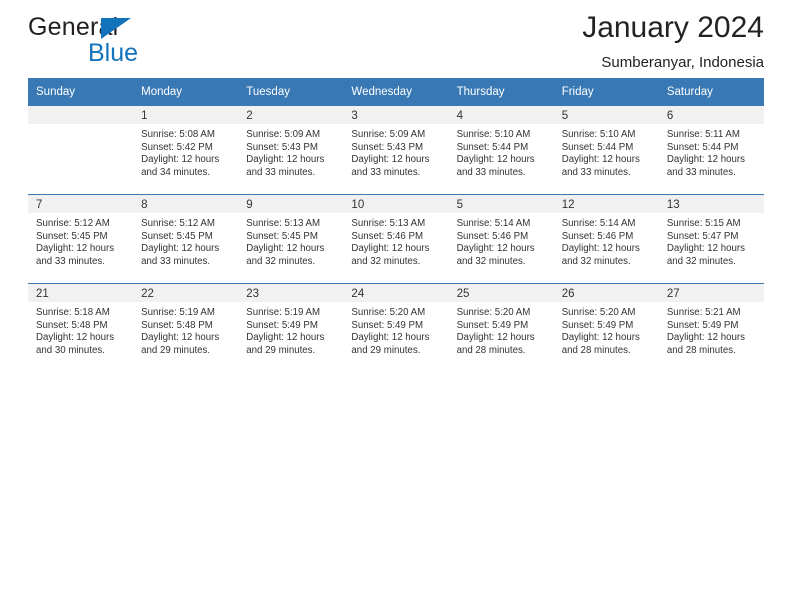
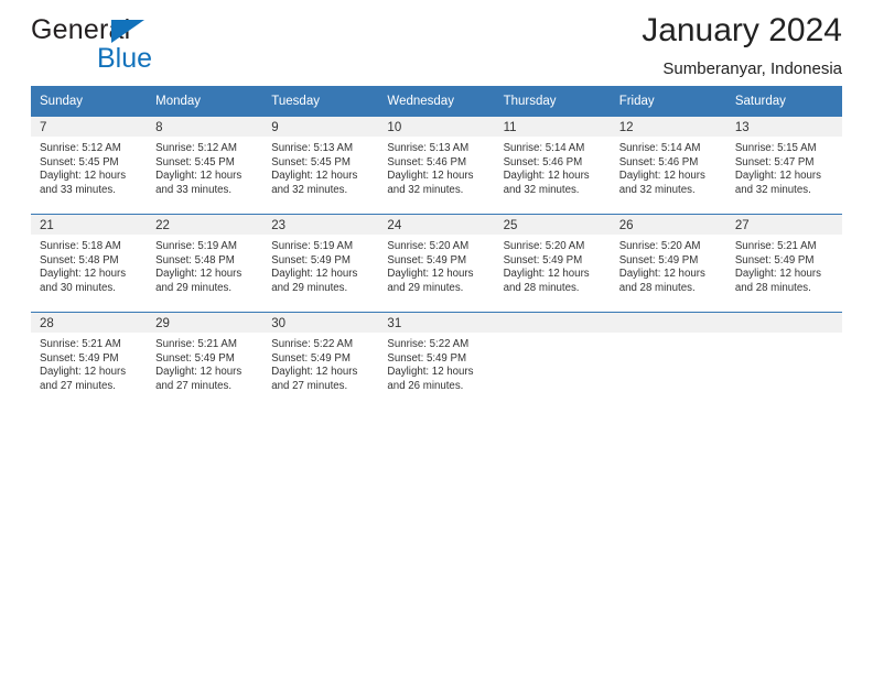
  General
  Blue
  January 2024
  Sumberanyar, Indonesia
  Sunday	Monday	Tuesday	Wednesday	Thursday	Friday	Saturday
- 	1Sunrise: 5:08 AMSunset: 5:42 PMDaylight: 12 hoursand 34 minutes.	2Sunrise: 5:09 AMSunset: 5:43 PMDaylight: 12 hoursand 33 minutes.	3Sunrise: 5:09 AMSunset: 5:43 PMDaylight: 12 hoursand 33 minutes.	4Sunrise: 5:10 AMSunset: 5:44 PMDaylight: 12 hoursand 33 minutes.	5Sunrise: 5:10 AMSunset: 5:44 PMDaylight: 12 hoursand 33 minutes.	6Sunrise: 5:11 AMSunset: 5:44 PMDaylight: 12 hoursand 33 minutes.
- 7Sunrise: 5:12 AMSunset: 5:45 PMDaylight: 12 hoursand 33 minutes.	8Sunrise: 5:12 AMSunset: 5:45 PMDaylight: 12 hoursand 33 minutes.	9Sunrise: 5:13 AMSunset: 5:45 PMDaylight: 12 hoursand 32 minutes.	10Sunrise: 5:13 AMSunset: 5:46 PMDaylight: 12 hoursand 32 minutes.	5Sunrise: 5:14 AMSunset: 5:46 PMDaylight: 12 hoursand 32 minutes.	12Sunrise: 5:14 AMSunset: 5:46 PMDaylight: 12 hoursand 32 minutes.	13Sunrise: 5:15 AMSunset: 5:47 PMDaylight: 12 hoursand 32 minutes.
+ 7Sunrise: 5:12 AMSunset: 5:45 PMDaylight: 12 hoursand 33 minutes.	8Sunrise: 5:12 AMSunset: 5:45 PMDaylight: 12 hoursand 33 minutes.	9Sunrise: 5:13 AMSunset: 5:45 PMDaylight: 12 hoursand 32 minutes.	10Sunrise: 5:13 AMSunset: 5:46 PMDaylight: 12 hoursand 32 minutes.	11Sunrise: 5:14 AMSunset: 5:46 PMDaylight: 12 hoursand 32 minutes.	12Sunrise: 5:14 AMSunset: 5:46 PMDaylight: 12 hoursand 32 minutes.	13Sunrise: 5:15 AMSunset: 5:47 PMDaylight: 12 hoursand 32 minutes.
  21Sunrise: 5:18 AMSunset: 5:48 PMDaylight: 12 hoursand 30 minutes.	22Sunrise: 5:19 AMSunset: 5:48 PMDaylight: 12 hoursand 29 minutes.	23Sunrise: 5:19 AMSunset: 5:49 PMDaylight: 12 hoursand 29 minutes.	24Sunrise: 5:20 AMSunset: 5:49 PMDaylight: 12 hoursand 29 minutes.	25Sunrise: 5:20 AMSunset: 5:49 PMDaylight: 12 hoursand 28 minutes.	26Sunrise: 5:20 AMSunset: 5:49 PMDaylight: 12 hoursand 28 minutes.	27Sunrise: 5:21 AMSunset: 5:49 PMDaylight: 12 hoursand 28 minutes.
+ 28Sunrise: 5:21 AMSunset: 5:49 PMDaylight: 12 hoursand 27 minutes.	29Sunrise: 5:21 AMSunset: 5:49 PMDaylight: 12 hoursand 27 minutes.	30Sunrise: 5:22 AMSunset: 5:49 PMDaylight: 12 hoursand 27 minutes.	31Sunrise: 5:22 AMSunset: 5:49 PMDaylight: 12 hoursand 26 minutes.
